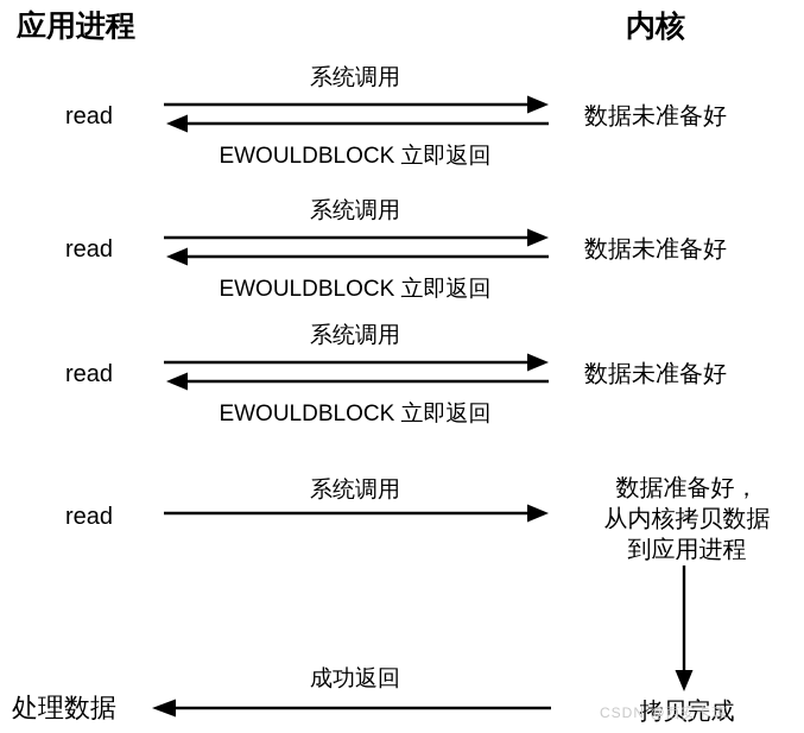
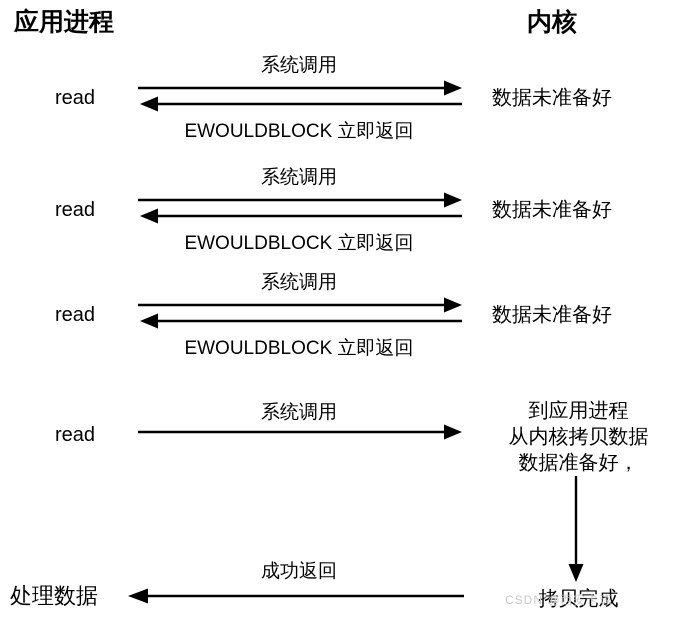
  应用进程
  内核
  read
  系统调用
  EWOULDBLOCK 立即返回
  数据未准备好
  read
  系统调用
  EWOULDBLOCK 立即返回
  数据未准备好
  read
  系统调用
  EWOULDBLOCK 立即返回
  数据未准备好
  read
  系统调用
- 数据准备好，
+ 到应用进程
  从内核拷贝数据
- 到应用进程
+ 数据准备好，
  拷贝完成
  成功返回
  处理数据
  CSDN @西安卡琼
